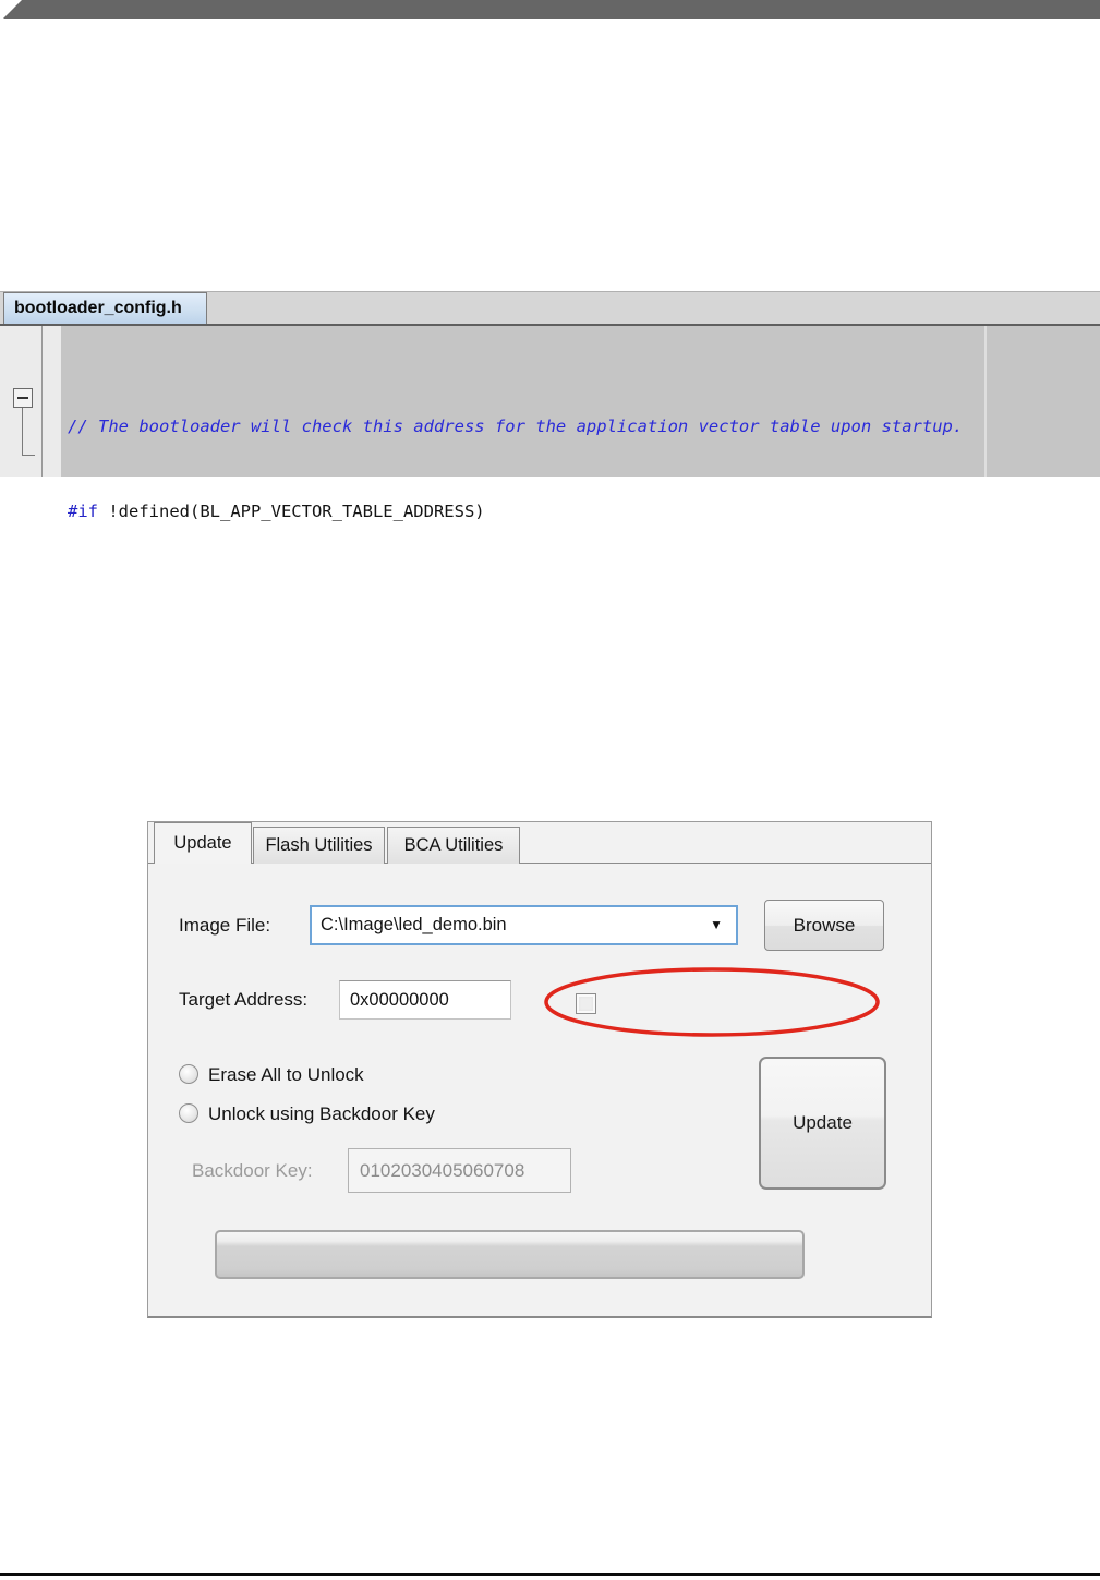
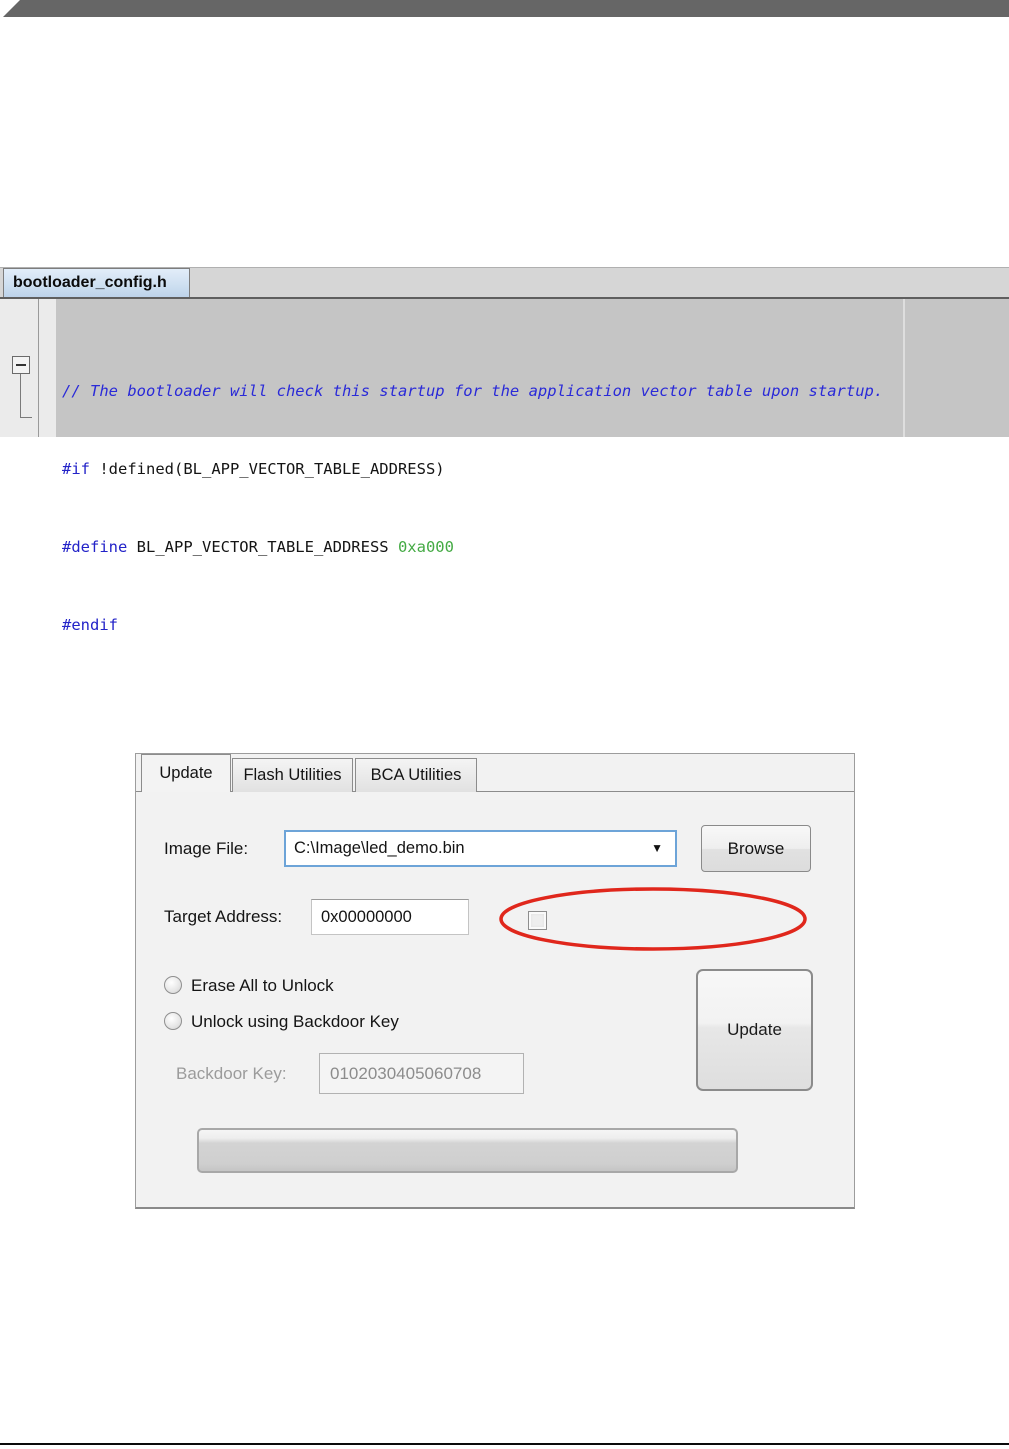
  bootloader_config.h
- // The bootloader will check this address for the application vector table upon startup.
+ // The bootloader will check this startup for the application vector table upon startup.
  #if !defined(BL_APP_VECTOR_TABLE_ADDRESS)
+ #define BL_APP_VECTOR_TABLE_ADDRESS 0xa000
+ #endif
  Update
  Flash Utilities
  BCA Utilities
  Image File:
  C:\Image\led_demo.bin
  ▼
  Browse
  Target Address:
  0x00000000
  Erase All to Unlock
  Unlock using Backdoor Key
  Backdoor Key:
  0102030405060708
  Update
